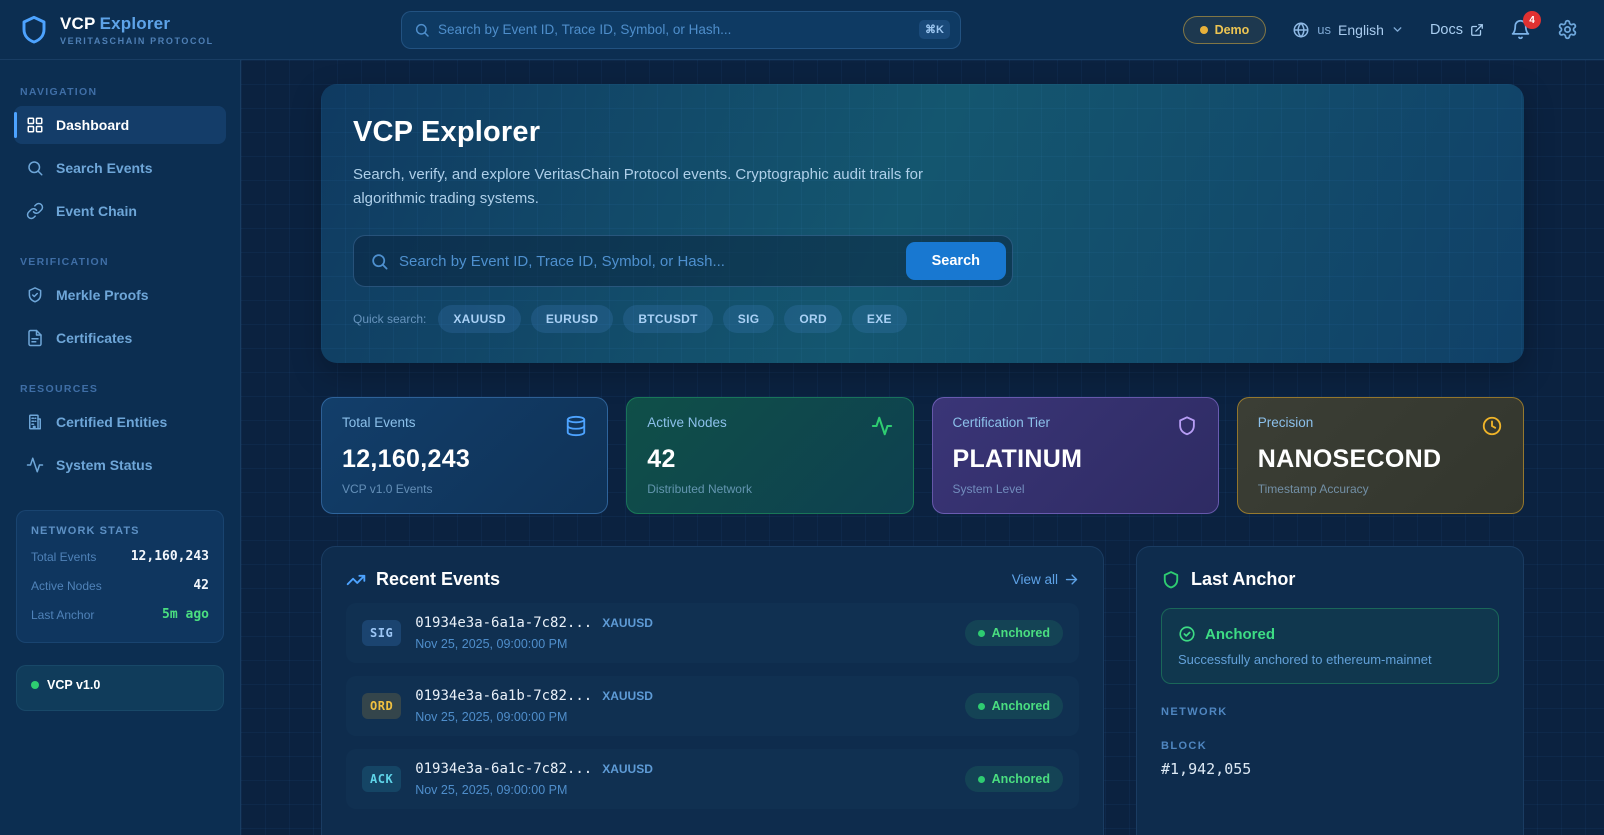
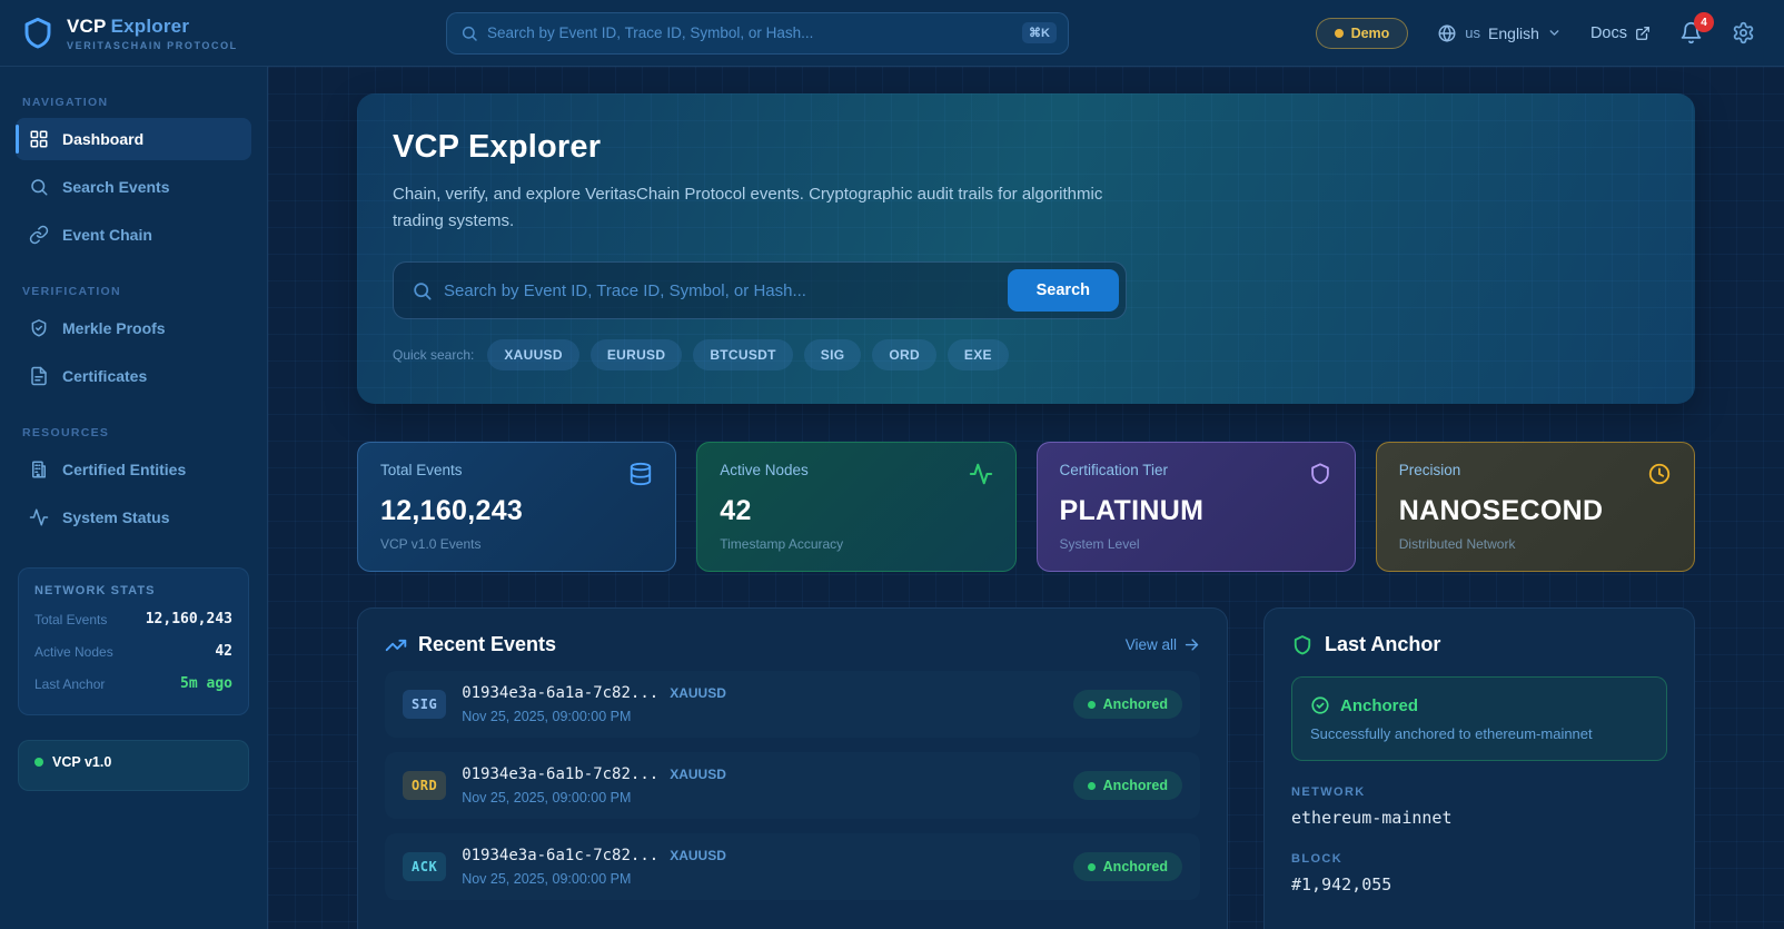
  VCP Explorer
  VERITASCHAIN PROTOCOL
  Search by Event ID, Trace ID, Symbol, or Hash...
  ⌘K
  Demo
  us
  English
  Docs
  4
  NAVIGATION
  Dashboard
  Search Events
  Event Chain
  VERIFICATION
  Merkle Proofs
  Certificates
  RESOURCES
  Certified Entities
  System Status
  NETWORK STATS
  Total Events
  12,160,243
  Active Nodes
  42
  Last Anchor
  5m ago
  VCP v1.0
  VCP Explorer
- Search, verify, and explore VeritasChain Protocol events. Cryptographic audit trails for algorithmic trading systems.
+ Chain, verify, and explore VeritasChain Protocol events. Cryptographic audit trails for algorithmic trading systems.
  Search by Event ID, Trace ID, Symbol, or Hash...
  Search
  Quick search:
  XAUUSD
  EURUSD
  BTCUSDT
  SIG
  ORD
  EXE
  Total Events
  12,160,243
  VCP v1.0 Events
  Active Nodes
  42
- Distributed Network
+ Timestamp Accuracy
  Certification Tier
  PLATINUM
  System Level
  Precision
  NANOSECOND
- Timestamp Accuracy
+ Distributed Network
  Recent Events
  View all
  SIG
  01934e3a-6a1a-7c82...
  XAUUSD
  Nov 25, 2025, 09:00:00 PM
  Anchored
  ORD
  01934e3a-6a1b-7c82...
  XAUUSD
  Nov 25, 2025, 09:00:00 PM
  Anchored
  ACK
  01934e3a-6a1c-7c82...
  XAUUSD
  Nov 25, 2025, 09:00:00 PM
  Anchored
  Last Anchor
  Anchored
  Successfully anchored to ethereum-mainnet
  NETWORK
+ ethereum-mainnet
  BLOCK
  #1,942,055
